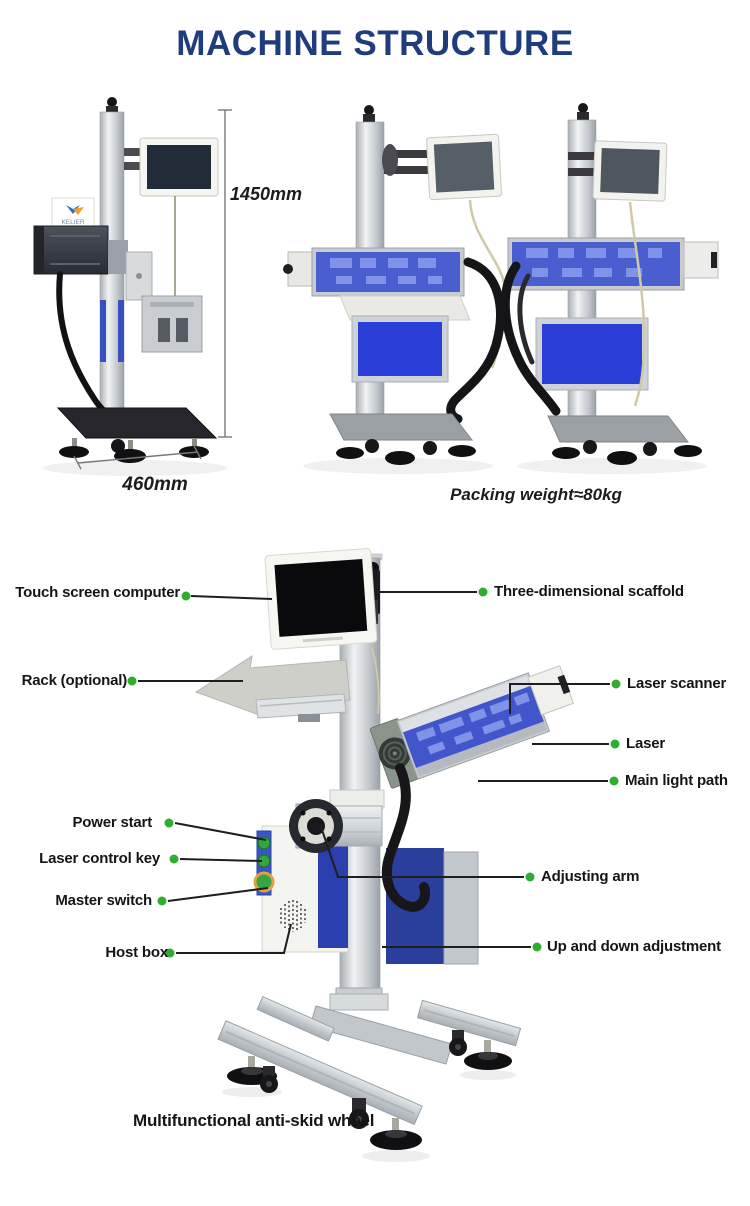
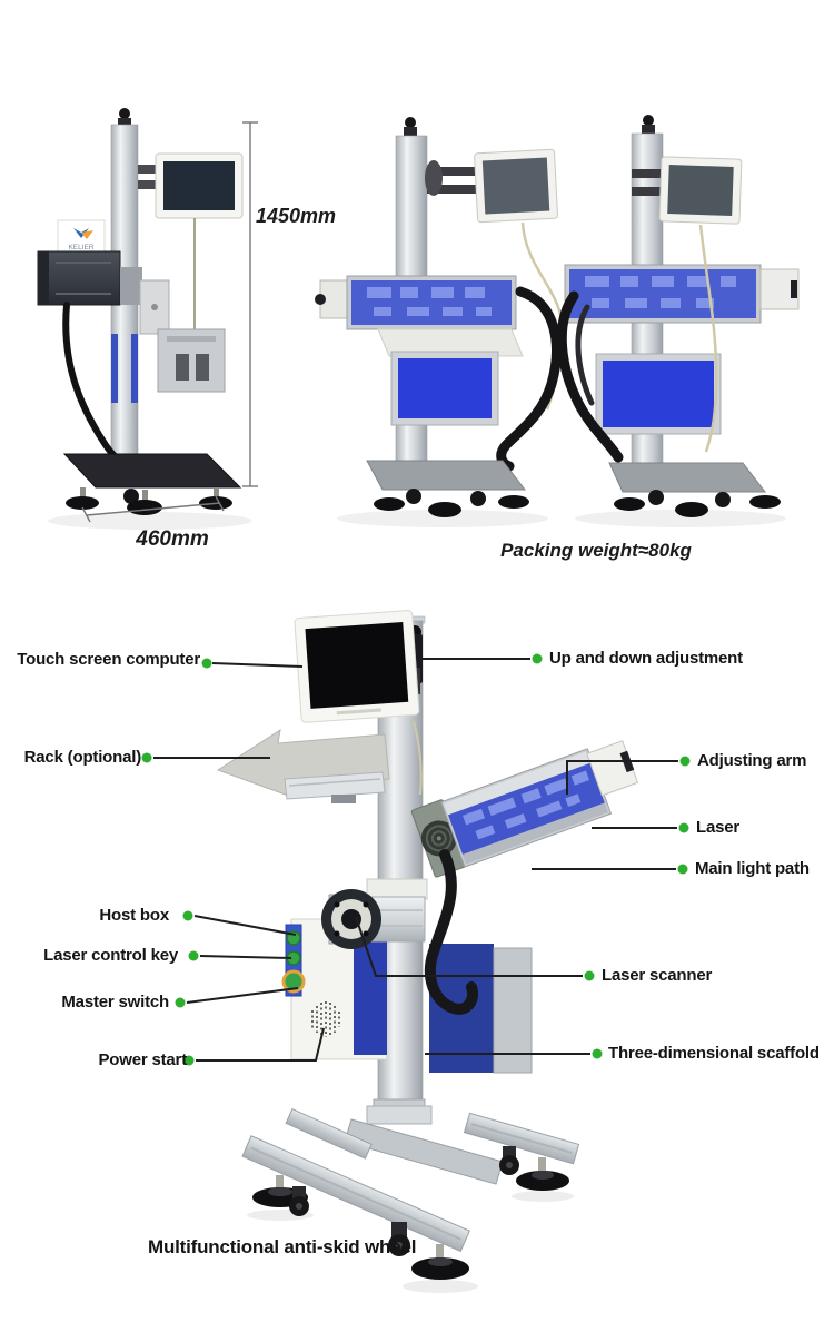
- MACHINE STRUCTURE
  1450mm
  460mm
  Packing weight≈80kg
  Touch screen computer
  Rack (optional)
- Power start
+ Host box
  Laser control key
  Master switch
- Host box
+ Power start
- Three-dimensional scaffold
+ Up and down adjustment
- Laser scanner
+ Adjusting arm
  Laser
  Main light path
- Adjusting arm
+ Laser scanner
- Up and down adjustment
+ Three-dimensional scaffold
  Multifunctional anti-skid wheel
